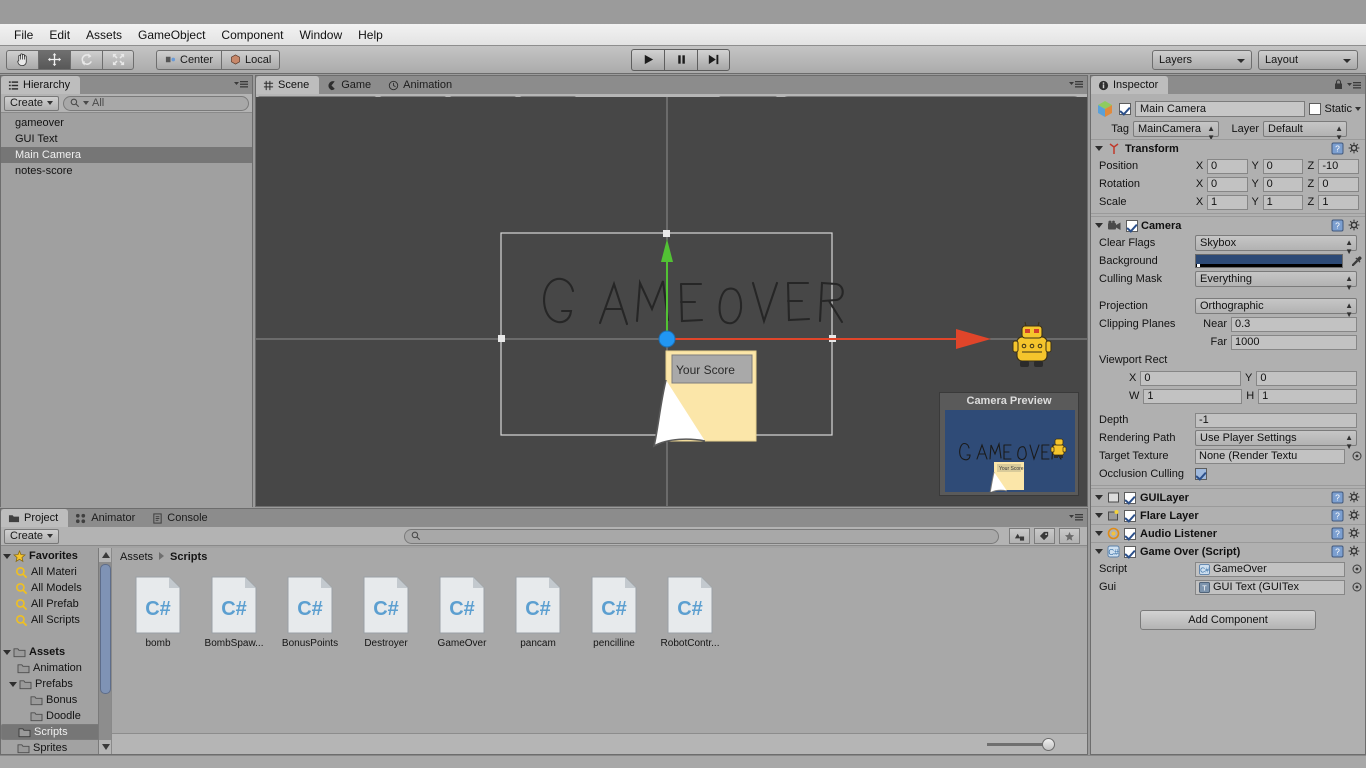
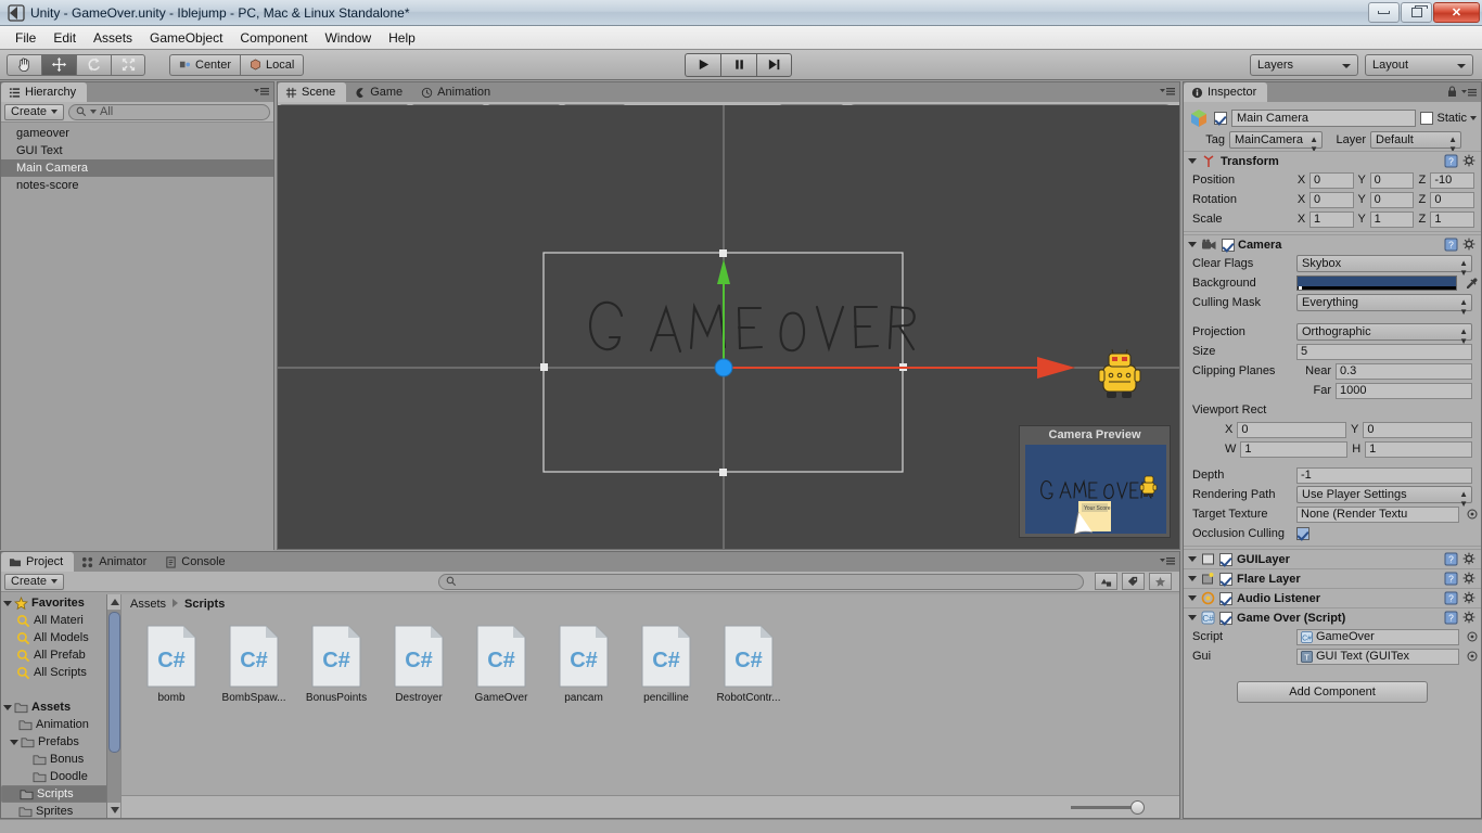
+ Unity - GameOver.unity - Iblejump - PC, Mac & Linux Standalone*
+ ✕
  File
  Edit
  Assets
  GameObject
  Component
  Window
  Help
  Center
  Local
  Layers
  Layout
  Hierarchy
  Create
  All
  gameover
  GUI Text
  Main Camera
  notes-score
  Scene
  Game
  Animation
- Your Score
  Camera Preview
  Project
  Animator
  Console
  Create
  Favorites
  All Materi
  All Models
  All Prefab
  All Scripts
  Assets
  Animation
  Prefabs
  Bonus
  Doodle
  Scripts
  Sprites
  Assets
  Scripts
  C#
  bomb
  C#
  BombSpaw...
  C#
  BonusPoints
  C#
  Destroyer
  C#
  GameOver
  C#
  pancam
  C#
  pencilline
  C#
  RobotContr...
  Inspector
  Main Camera
  Static
  Tag
  MainCamera
  ▲
  ▼
  Layer
  Default
  ▲
  ▼
  Transform
  ?
  Position
  X
  0
  Y
  0
  Z
  -10
  Rotation
  X
  0
  Y
  0
  Z
  0
  Scale
  X
  1
  Y
  1
  Z
  1
  Camera
  ?
  Clear Flags
  Skybox
  ▲
  ▼
  Background
  Culling Mask
  Everything
  ▲
  ▼
  Projection
  Orthographic
  ▲
  ▼
+ Size
+ 5
  Clipping Planes
  Near
  0.3
  Far
  1000
  Viewport Rect
  X
  0
  Y
  0
  W
  1
  H
  1
  Depth
  -1
  Rendering Path
  Use Player Settings
  ▲
  ▼
  Target Texture
  None (Render Textu
  Occlusion Culling
  GUILayer
  ?
  Flare Layer
  ?
  Audio Listener
  ?
  C#
  Game Over (Script)
  ?
  Script
  GameOver
  Gui
  T
  GUI Text (GUITex
  Add Component
